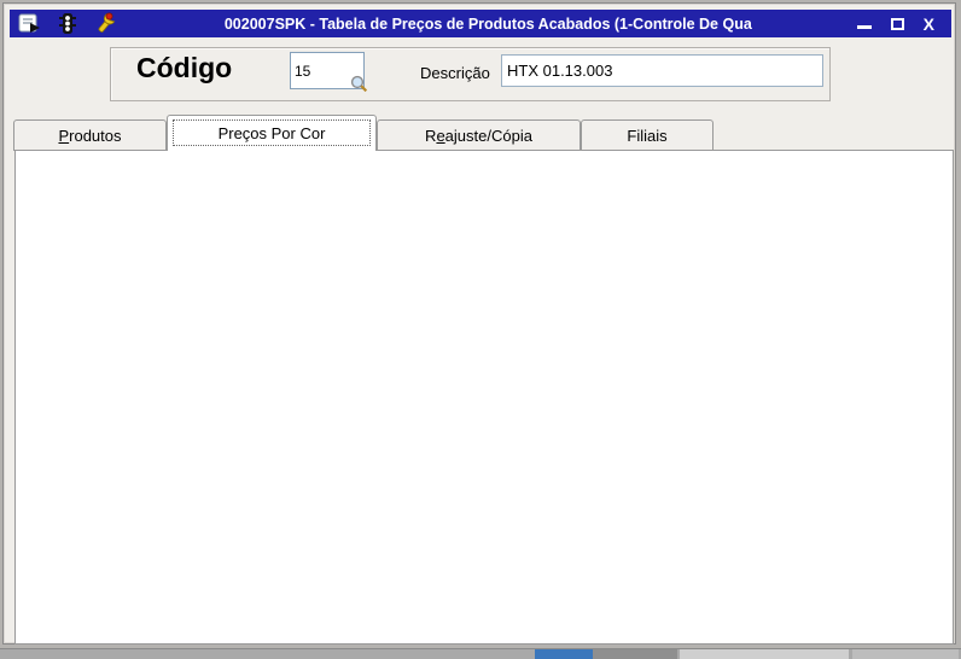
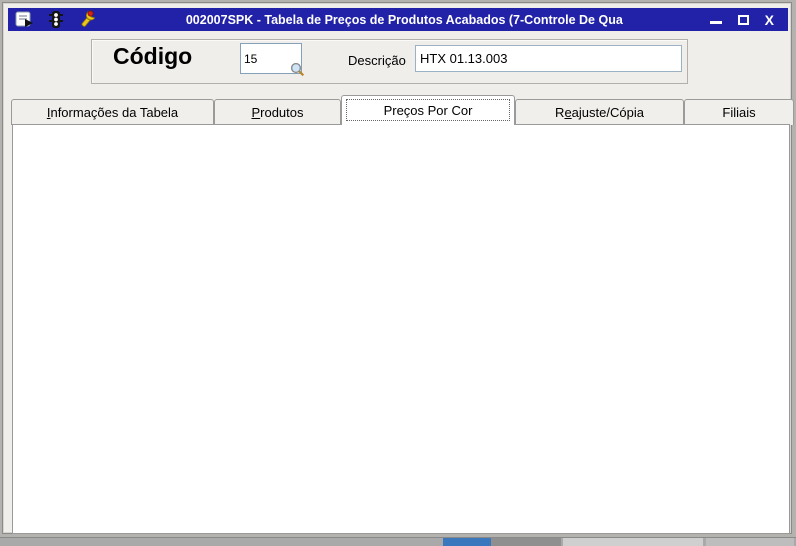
- 002007SPK - Tabela de Preços de Produtos Acabados (1-Controle De Qua
+ 002007SPK - Tabela de Preços de Produtos Acabados (7-Controle De Qua
  X
  Código
  15
  Descrição
  HTX 01.13.003
+ Informações da Tabela
  Produtos
  Preços Por Cor
  Reajuste/Cópia
  Filiais
